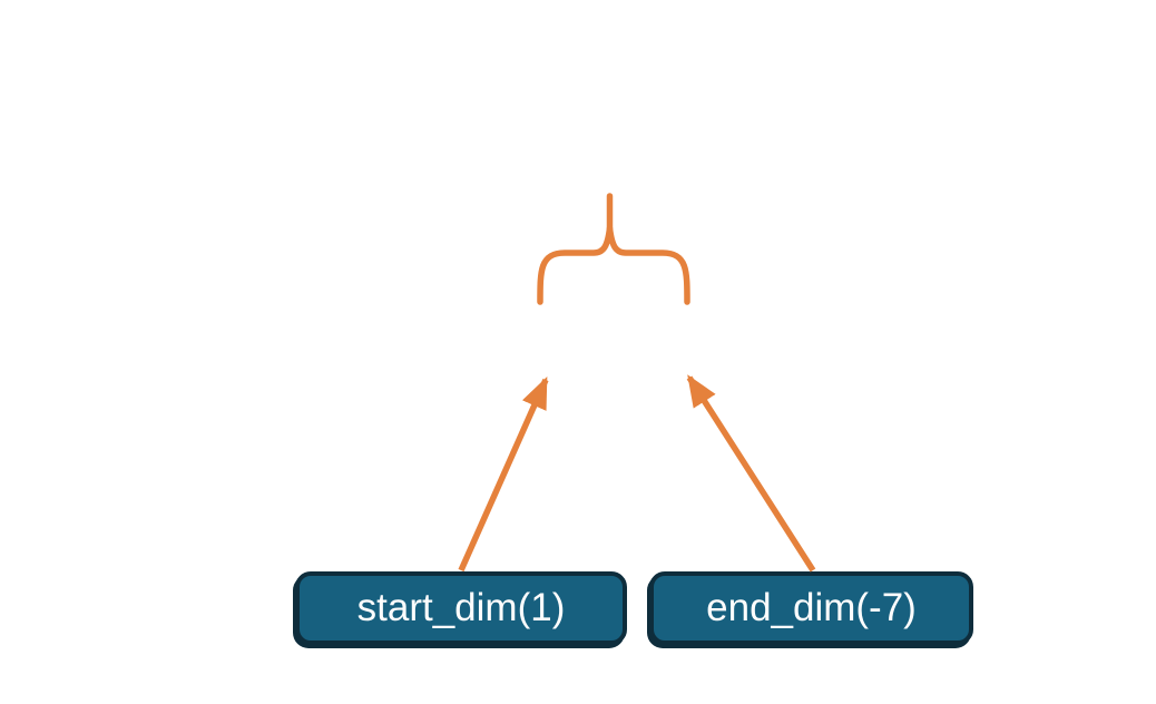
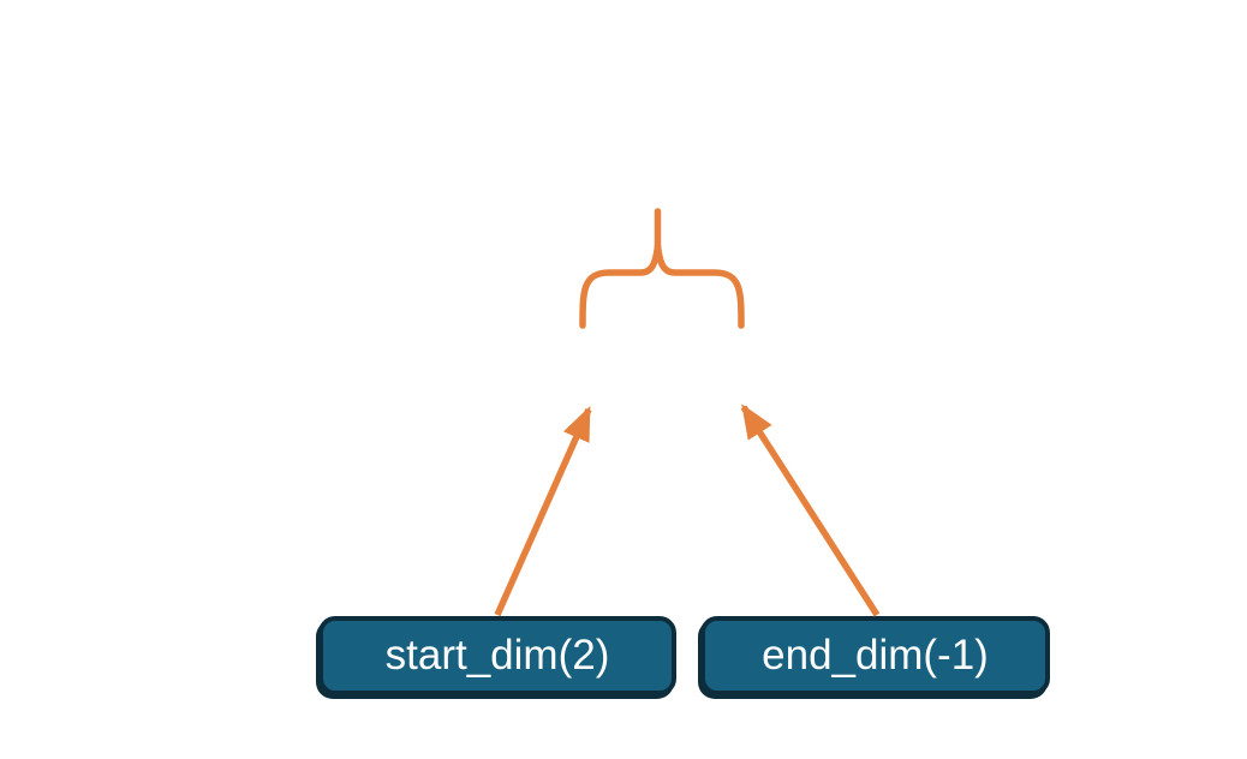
- start_dim(1)
+ start_dim(2)
- end_dim(-7)
+ end_dim(-1)
